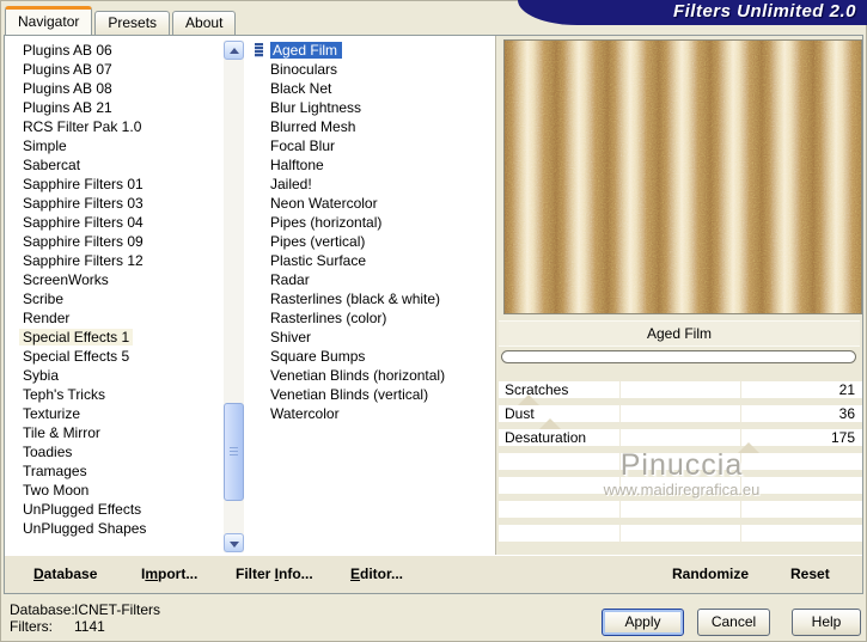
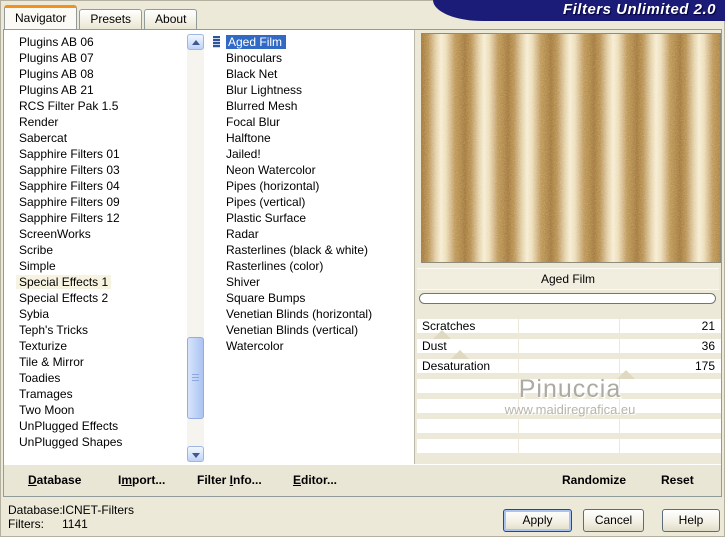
  Filters Unlimited 2.0
  Navigator
  Presets
  About
  Plugins AB 06
  Plugins AB 07
  Plugins AB 08
  Plugins AB 21
- RCS Filter Pak 1.0
+ RCS Filter Pak 1.5
- Simple
+ Render
  Sabercat
  Sapphire Filters 01
  Sapphire Filters 03
  Sapphire Filters 04
  Sapphire Filters 09
  Sapphire Filters 12
  ScreenWorks
  Scribe
- Render
+ Simple
  Special Effects 1
- Special Effects 5
+ Special Effects 2
  Sybia
  Teph's Tricks
  Texturize
  Tile & Mirror
  Toadies
  Tramages
  Two Moon
  UnPlugged Effects
  UnPlugged Shapes
  Aged Film
  Binoculars
  Black Net
  Blur Lightness
  Blurred Mesh
  Focal Blur
  Halftone
  Jailed!
  Neon Watercolor
  Pipes (horizontal)
  Pipes (vertical)
  Plastic Surface
  Radar
  Rasterlines (black & white)
  Rasterlines (color)
  Shiver
  Square Bumps
  Venetian Blinds (horizontal)
  Venetian Blinds (vertical)
  Watercolor
  Aged Film
  Scratches
  21
  Dust
  36
  Desaturation
  175
  Pinuccia
  www.maidiregrafica.eu
  Randomize
  Reset
  Database
  Import...
  Filter Info...
  Editor...
  Database:
  ICNET-Filters
  Filters:
  1141
  Apply
  Cancel
  Help
